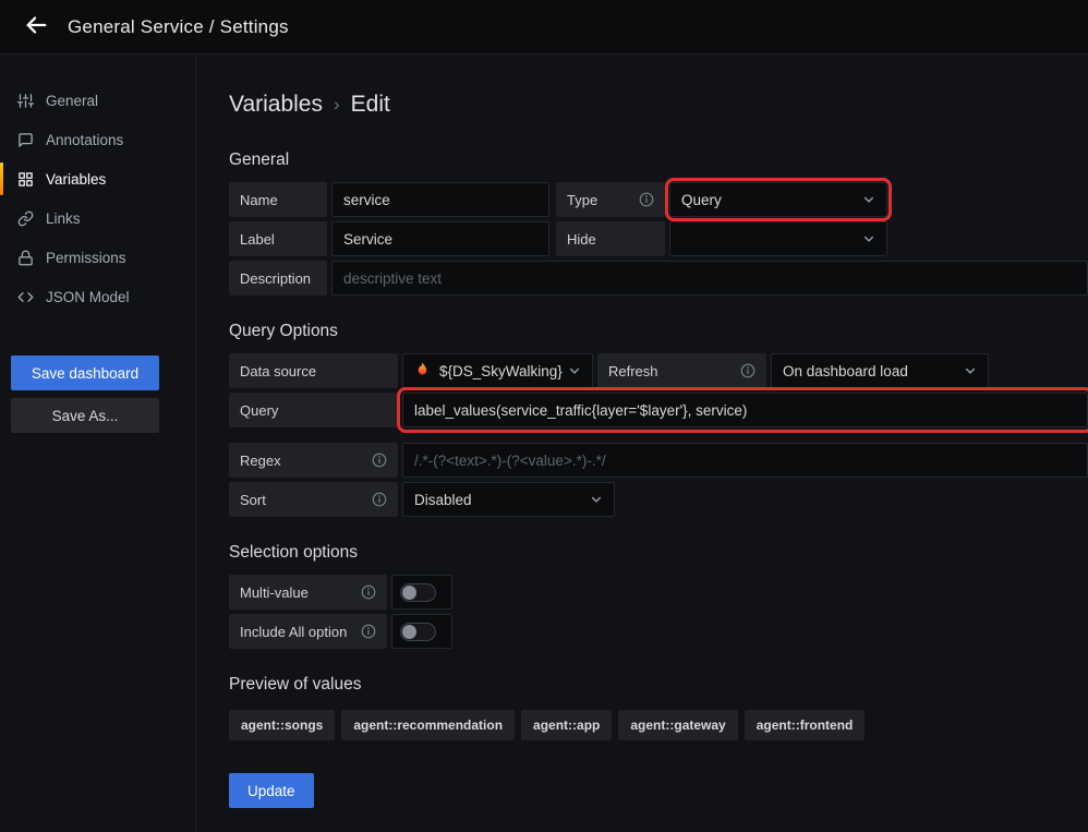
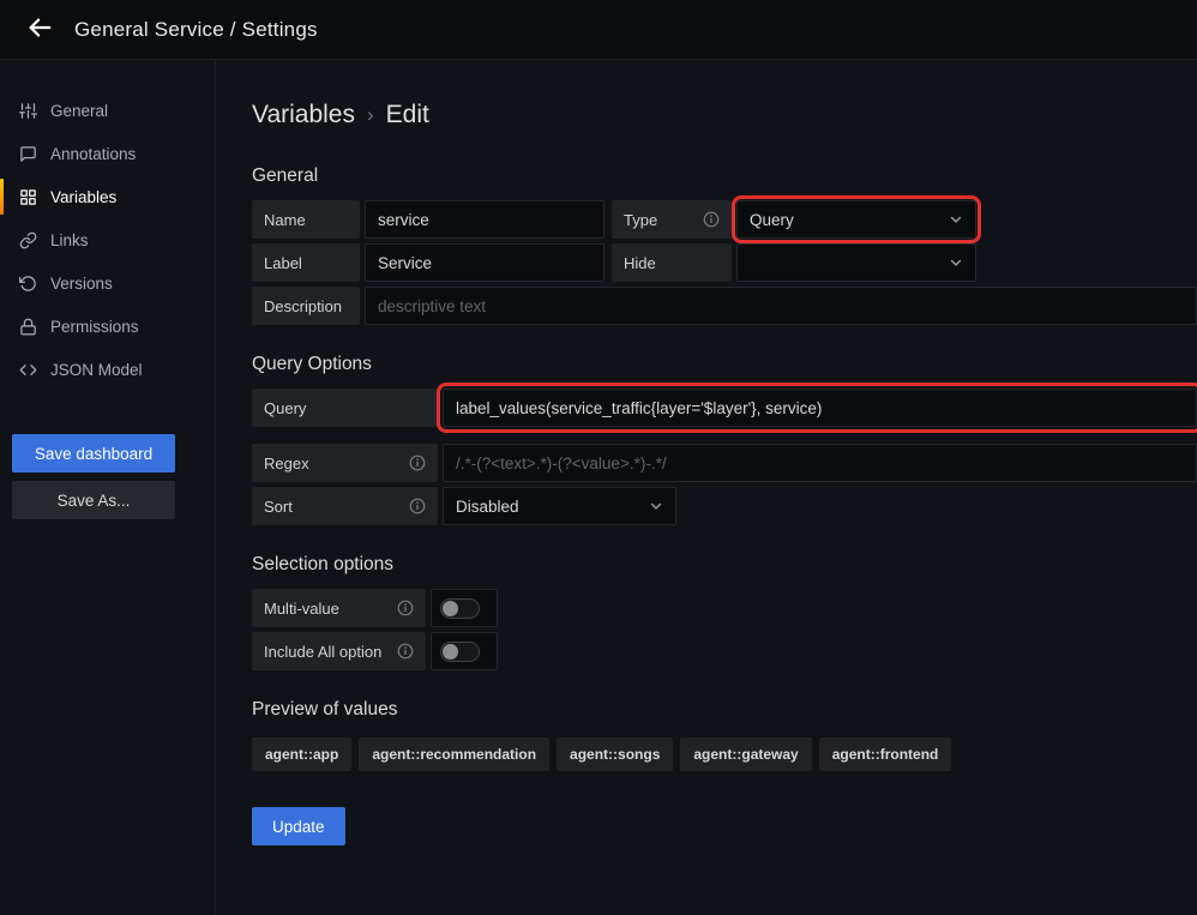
  General Service / Settings
  General
  Annotations
  Variables
  Links
+ Versions
  Permissions
  JSON Model
  Save dashboard
  Save As...
  Variables
  ›
  Edit
  General
  Name
  service
  Type
  Query
  Label
  Service
  Hide
  Description
  descriptive text
  Query Options
- Data source
- ${DS_SkyWalking}
- Refresh
- On dashboard load
  Query
  label_values(service_traffic{layer='$layer'}, service)
  Regex
  /.*-(?<text>.*)-(?<value>.*)-.*/
  Sort
  Disabled
  Selection options
  Multi-value
  Include All option
  Preview of values
- agent::songs
+ agent::app
  agent::recommendation
- agent::app
+ agent::songs
  agent::gateway
  agent::frontend
  Update
